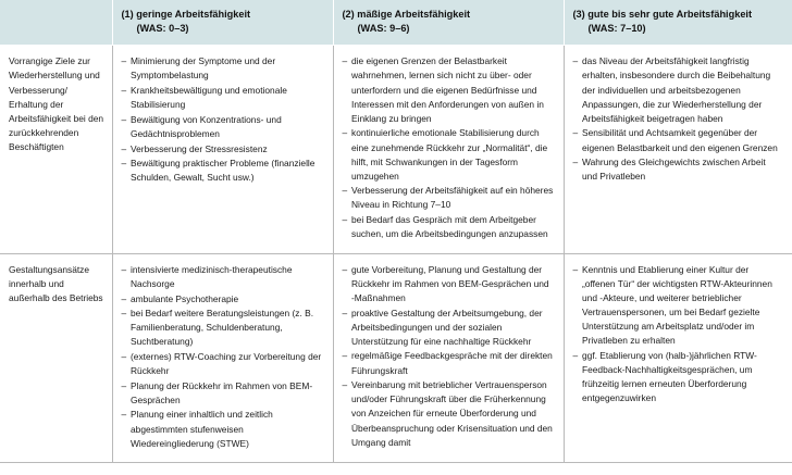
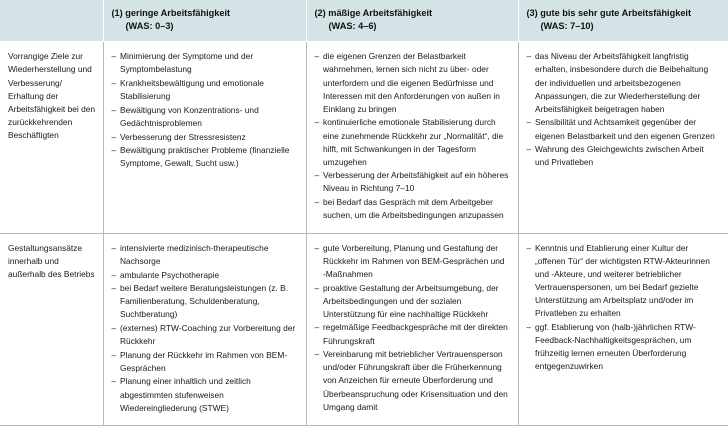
- 	(1) geringe Arbeitsfähigkeit (WAS: 0–3)	(2) mäßige Arbeitsfähigkeit (WAS: 9–6)	(3) gute bis sehr gute Arbeitsfähigkeit (WAS: 7–10)
+ 	(1) geringe Arbeitsfähigkeit (WAS: 0–3)	(2) mäßige Arbeitsfähigkeit (WAS: 4–6)	(3) gute bis sehr gute Arbeitsfähigkeit (WAS: 7–10)
- Vorrangige Ziele zur Wiederherstellung und Verbesserung/ Erhaltung der Arbeitsfähigkeit bei den zurückkehrenden Beschäftigten	Minimierung der Symptome und der SymptombelastungKrankheitsbewältigung und emotionale StabilisierungBewältigung von Konzentrations- und GedächtnisproblemenVerbesserung der StressresistenzBewältigung praktischer Probleme (finanzielle Schulden, Gewalt, Sucht usw.)	die eigenen Grenzen der Belastbarkeit wahrnehmen, lernen sich nicht zu über- oder unterfordern und die eigenen Bedürfnisse und Interessen mit den Anforderungen von außen in Einklang zu bringenkontinuierliche emotionale Stabilisierung durch eine zunehmende Rückkehr zur „Normalität“, die hilft, mit Schwankungen in der Tagesform umzugehenVerbesserung der Arbeitsfähigkeit auf ein höheres Niveau in Richtung 7–10bei Bedarf das Gespräch mit dem Arbeitgeber suchen, um die Arbeitsbedingungen anzupassen	das Niveau der Arbeitsfähigkeit langfristig erhalten, insbesondere durch die Beibehaltung der individuellen und arbeitsbezogenen Anpassungen, die zur Wiederherstellung der Arbeitsfähigkeit beigetragen habenSensibilität und Achtsamkeit gegenüber der eigenen Belastbarkeit und den eigenen GrenzenWahrung des Gleichgewichts zwischen Arbeit und Privatleben
+ Vorrangige Ziele zur Wiederherstellung und Verbesserung/ Erhaltung der Arbeitsfähigkeit bei den zurückkehrenden Beschäftigten	Minimierung der Symptome und der SymptombelastungKrankheitsbewältigung und emotionale StabilisierungBewältigung von Konzentrations- und GedächtnisproblemenVerbesserung der StressresistenzBewältigung praktischer Probleme (finanzielle Symptome, Gewalt, Sucht usw.)	die eigenen Grenzen der Belastbarkeit wahrnehmen, lernen sich nicht zu über- oder unterfordern und die eigenen Bedürfnisse und Interessen mit den Anforderungen von außen in Einklang zu bringenkontinuierliche emotionale Stabilisierung durch eine zunehmende Rückkehr zur „Normalität“, die hilft, mit Schwankungen in der Tagesform umzugehenVerbesserung der Arbeitsfähigkeit auf ein höheres Niveau in Richtung 7–10bei Bedarf das Gespräch mit dem Arbeitgeber suchen, um die Arbeitsbedingungen anzupassen	das Niveau der Arbeitsfähigkeit langfristig erhalten, insbesondere durch die Beibehaltung der individuellen und arbeitsbezogenen Anpassungen, die zur Wiederherstellung der Arbeitsfähigkeit beigetragen habenSensibilität und Achtsamkeit gegenüber der eigenen Belastbarkeit und den eigenen GrenzenWahrung des Gleichgewichts zwischen Arbeit und Privatleben
  Gestaltungsansätze innerhalb und außerhalb des Betriebs	intensivierte medizinisch-therapeutische Nachsorgeambulante Psychotherapiebei Bedarf weitere Beratungsleistungen (z. B. Familienberatung, Schuldenberatung, Suchtberatung)(externes) RTW-Coaching zur Vorbereitung der RückkehrPlanung der Rückkehr im Rahmen von BEM-GesprächenPlanung einer inhaltlich und zeitlich abgestimmten stufenweisen Wiedereingliederung (STWE)	gute Vorbereitung, Planung und Gestaltung der Rückkehr im Rahmen von BEM-Gesprächen und -Maßnahmenproaktive Gestaltung der Arbeitsumgebung, der Arbeitsbedingungen und der sozialen Unterstützung für eine nachhaltige Rückkehrregelmäßige Feedbackgespräche mit der direkten FührungskraftVereinbarung mit betrieblicher Vertrauensperson und/oder Führungskraft über die Früherkennung von Anzeichen für erneute Überforderung und Überbeanspruchung oder Krisensituation und den Umgang damit	Kenntnis und Etablierung einer Kultur der „offenen Tür“ der wichtigsten RTW-Akteurinnen und -Akteure, und weiterer betrieblicher Vertrauenspersonen, um bei Bedarf gezielte Unterstützung am Arbeitsplatz und/oder im Privatleben zu erhaltenggf. Etablierung von (halb-)jährlichen RTW-Feedback-Nachhaltigkeitsgesprächen, um frühzeitig lernen erneuten Überforderung entgegenzuwirken
